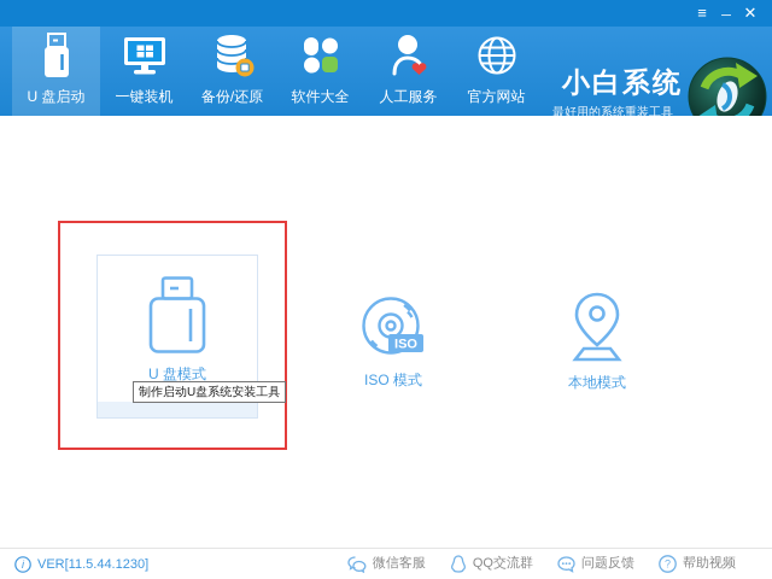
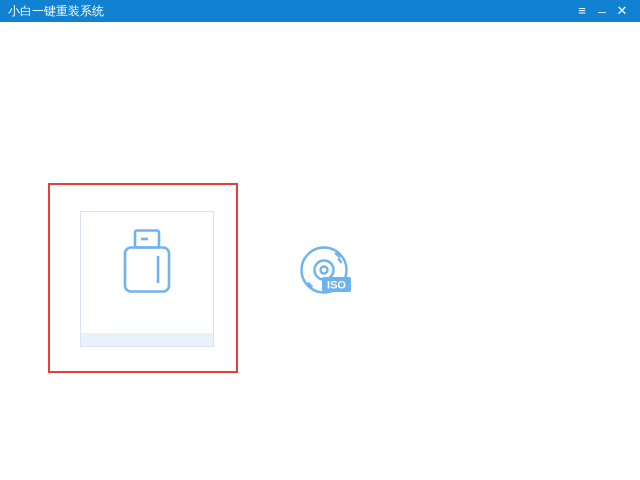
+ 小白一键重装系统
  ≡
  ─
  ✕
- U 盘启动
- 一键装机
- 备份/还原
- 软件大全
- 人工服务
- 官方网站
- 小白系统
- 最好用的系统重装工具
- U 盘模式
- 制作启动U盘系统安装工具
  ISO
- ISO 模式
- 本地模式
- i
- VER[11.5.44.1230]
- 微信客服
- QQ交流群
- 问题反馈
- ?
- 帮助视频
